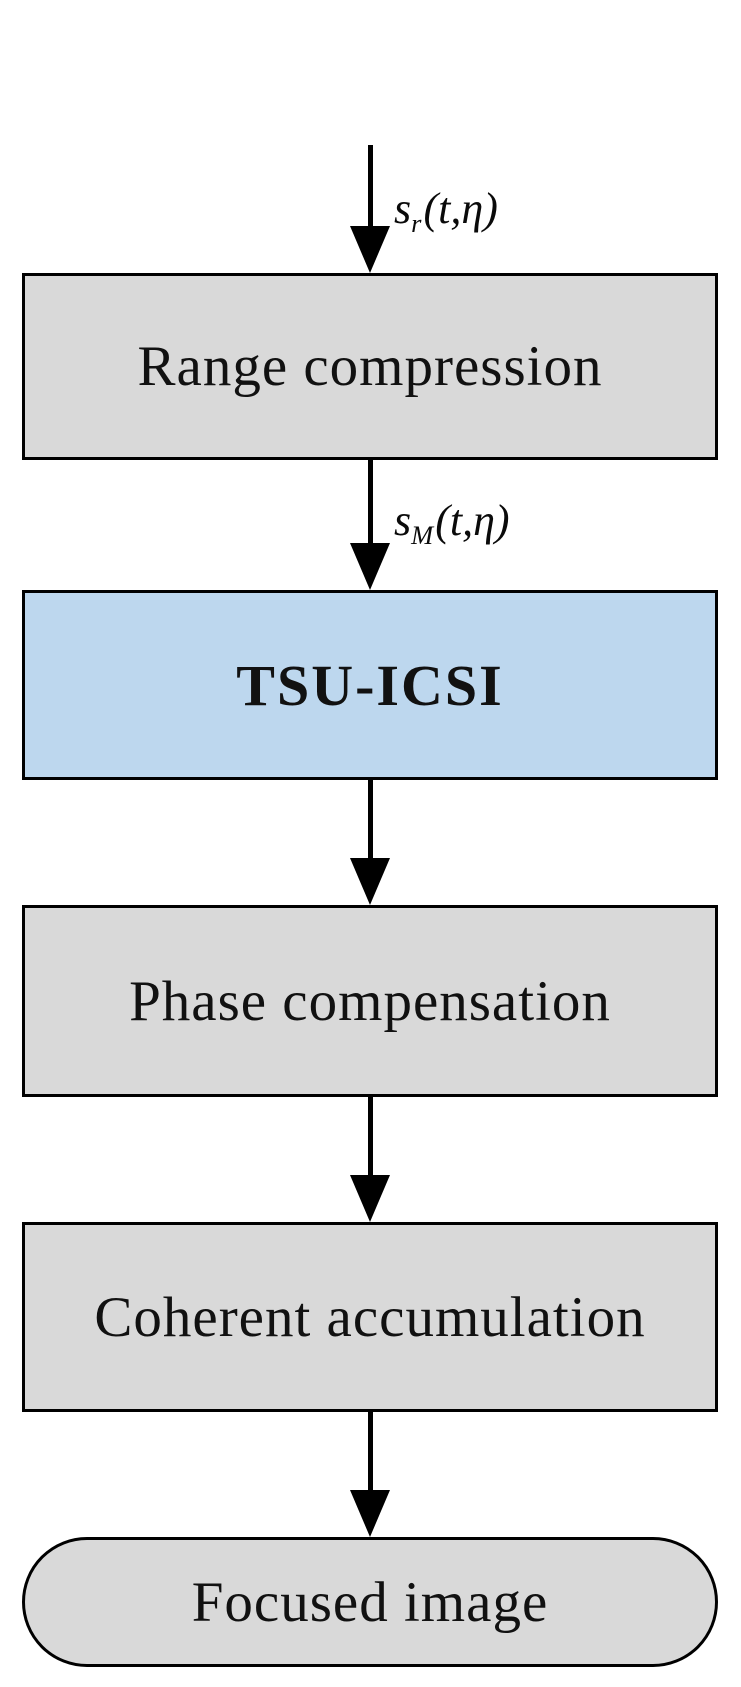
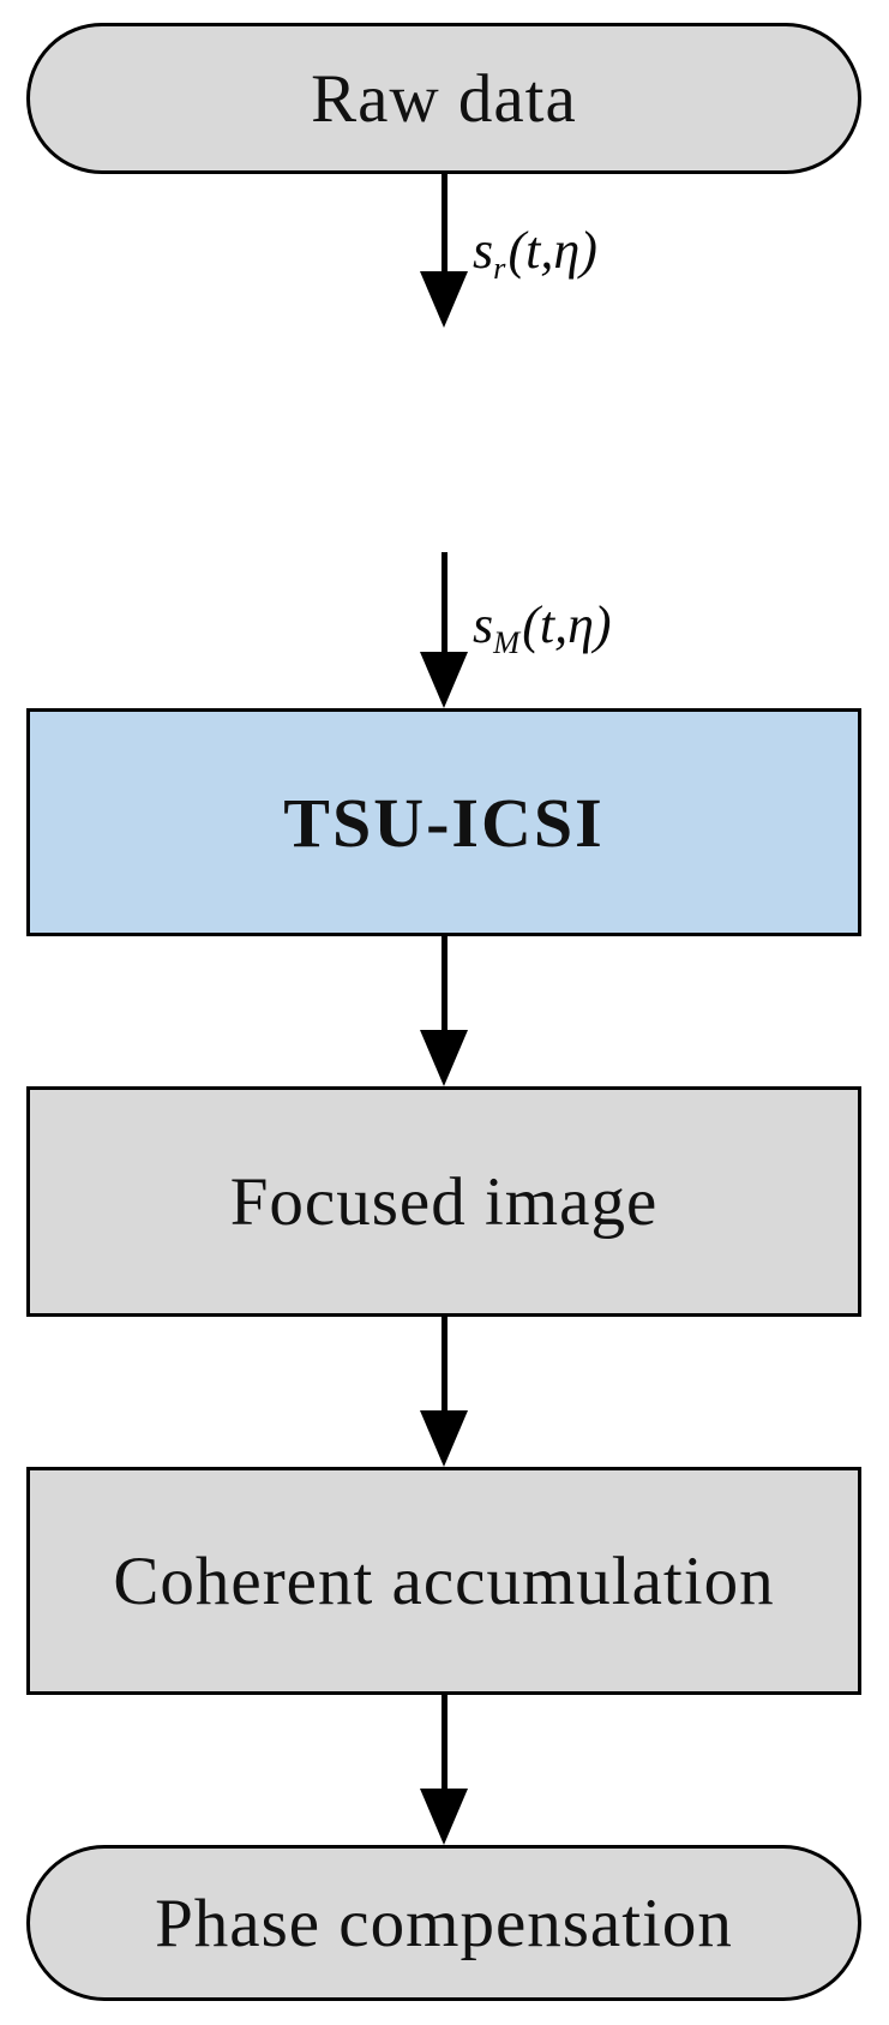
+ Raw data
  sr(t,η)
- Range compression
  sM(t,η)
  TSU-ICSI
- Phase compensation
+ Focused image
  Coherent accumulation
- Focused image
+ Phase compensation
